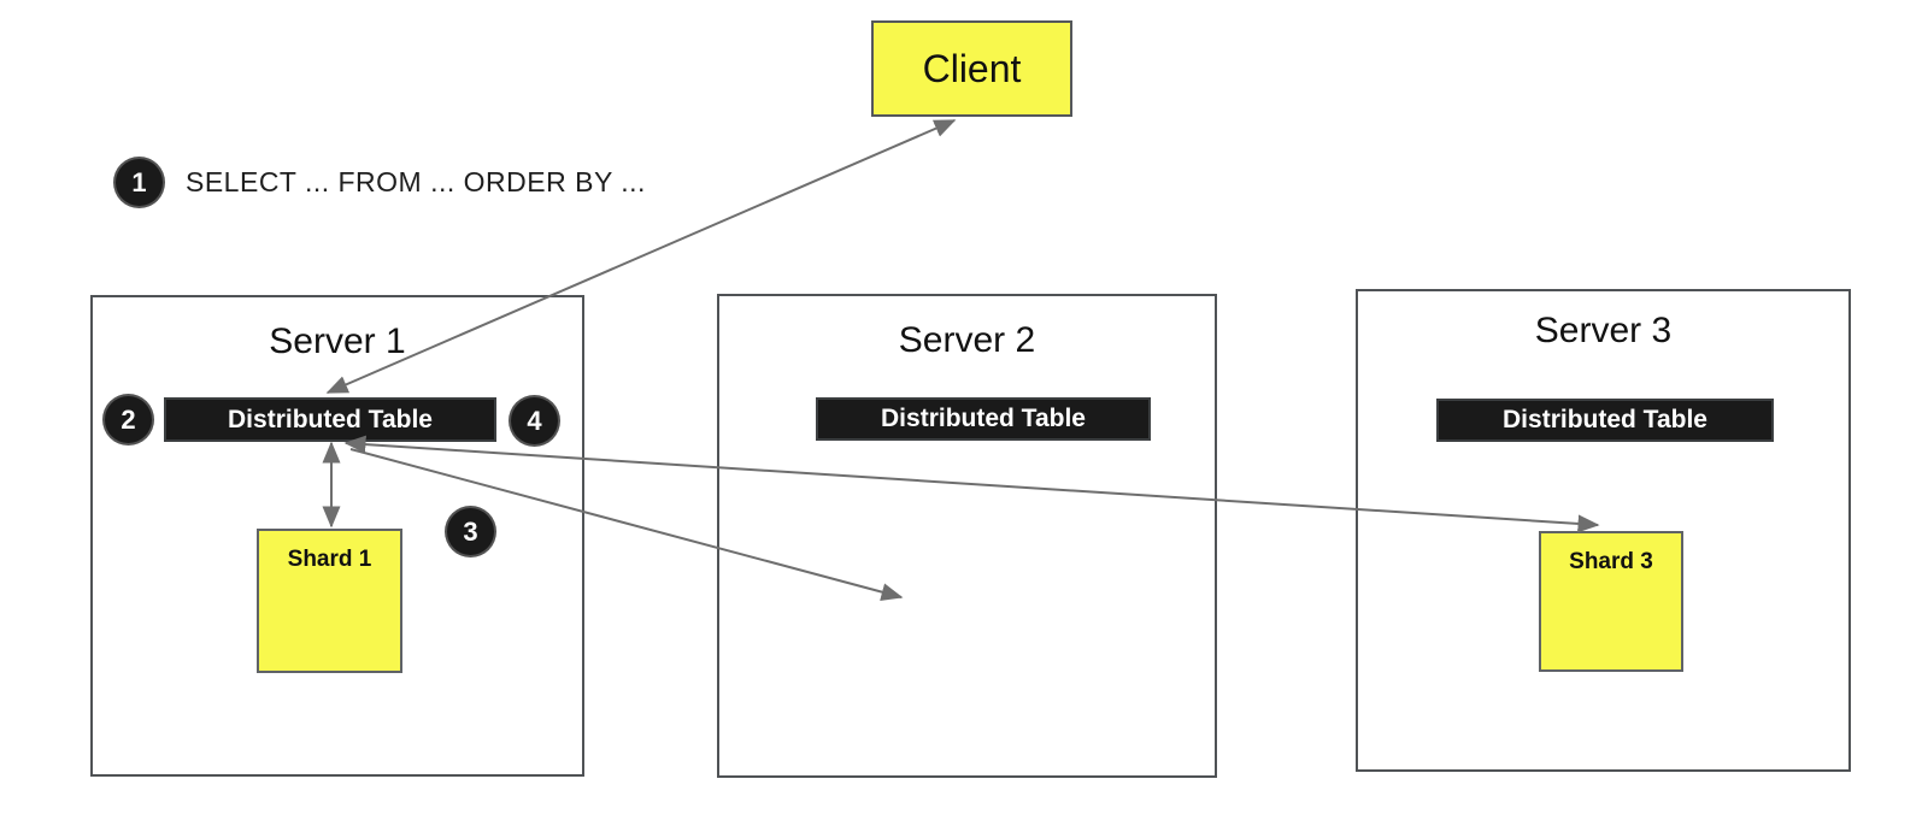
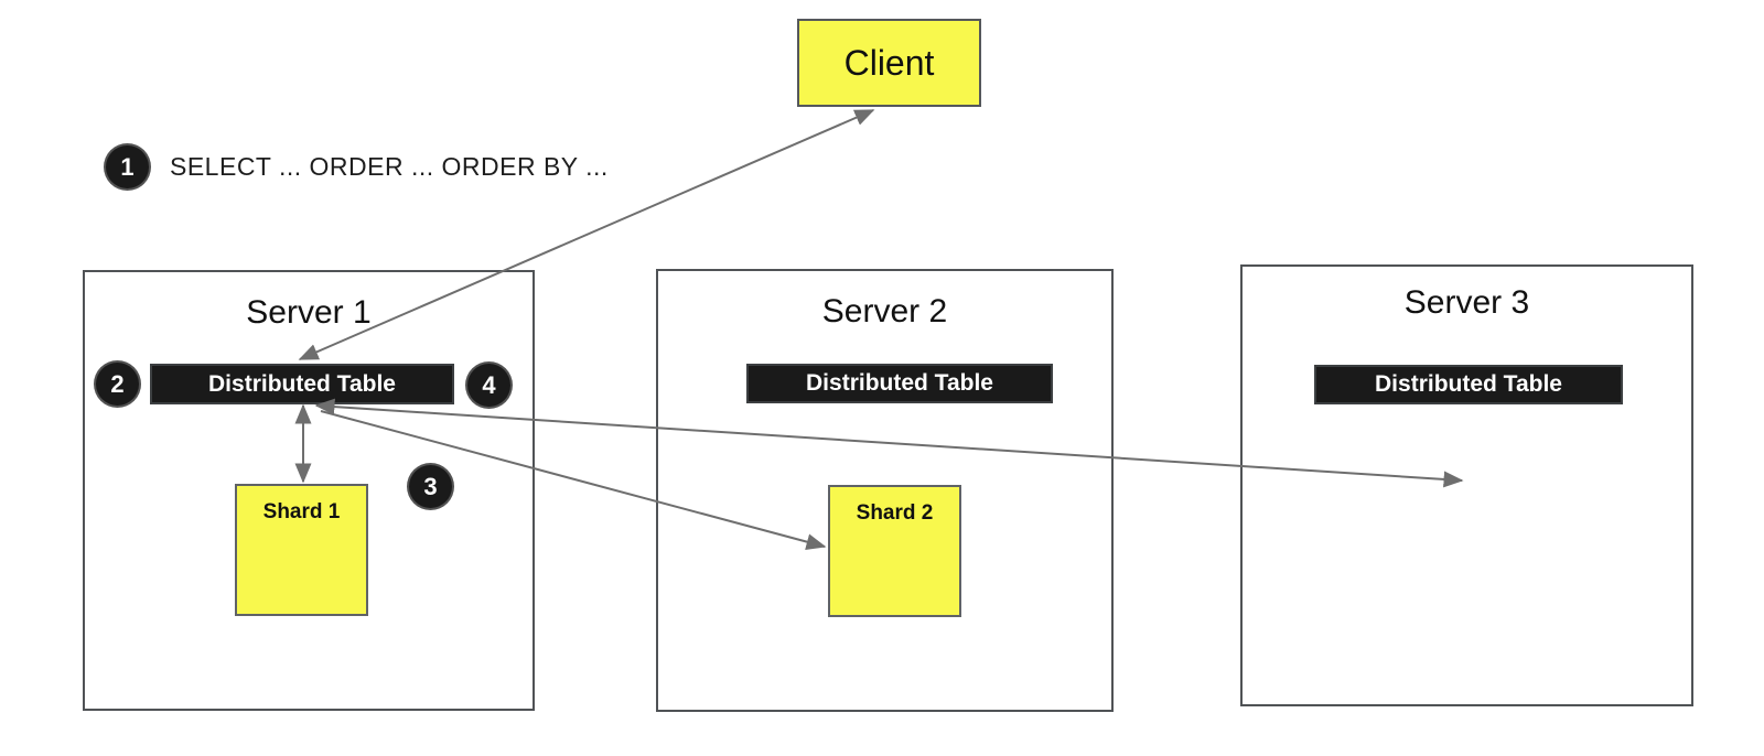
  Client
  1
- SELECT ... FROM ... ORDER BY ...
+ SELECT ... ORDER ... ORDER BY ...
  Server 1
  Distributed Table
  Shard 1
  2
  3
  4
  Server 2
  Distributed Table
+ Shard 2
  Server 3
  Distributed Table
- Shard 3
